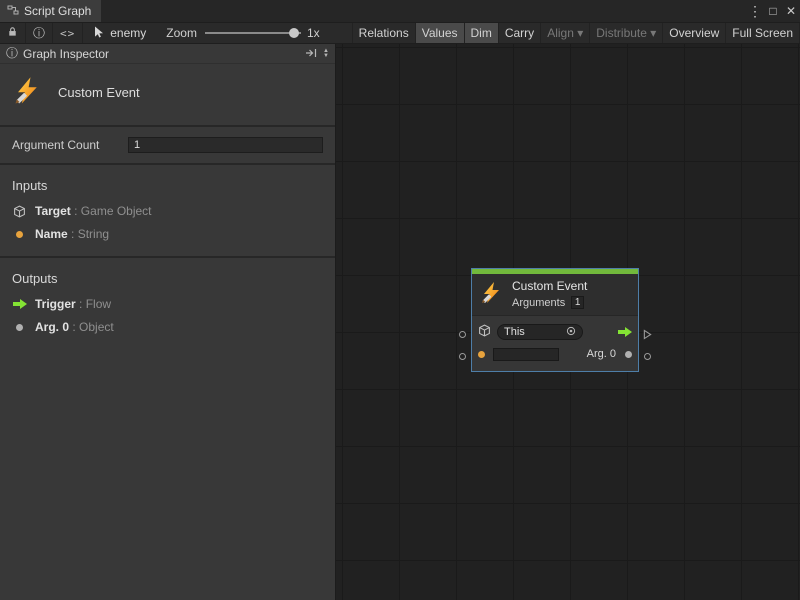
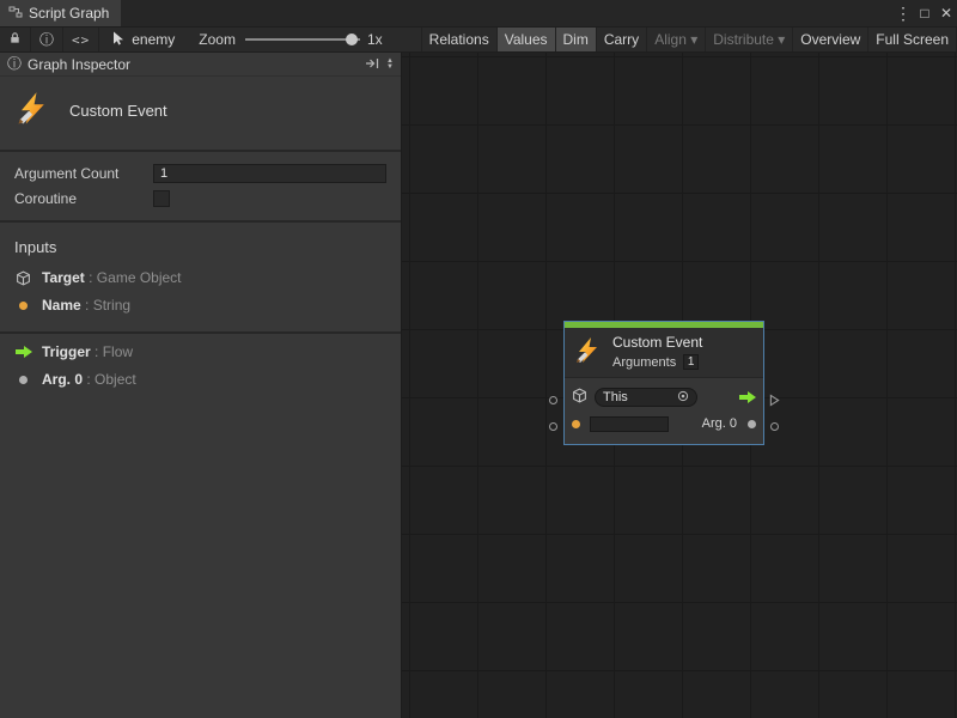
  Script Graph
  ⋮
  □
  ✕
  ⓘ
  <>
  enemy
  Zoom
  1x
  Relations
  Values
  Dim
  Carry
  Align ▾
  Distribute ▾
  Overview
  Full Screen
  ⓘ
  Graph Inspector
  Custom Event
  Argument Count
  1
+ Coroutine
  Inputs
  Target : Game Object
  Name : String
- Outputs
  Trigger : Flow
  Arg. 0 : Object
  Custom Event
  Arguments
  1
  This
  Arg. 0
